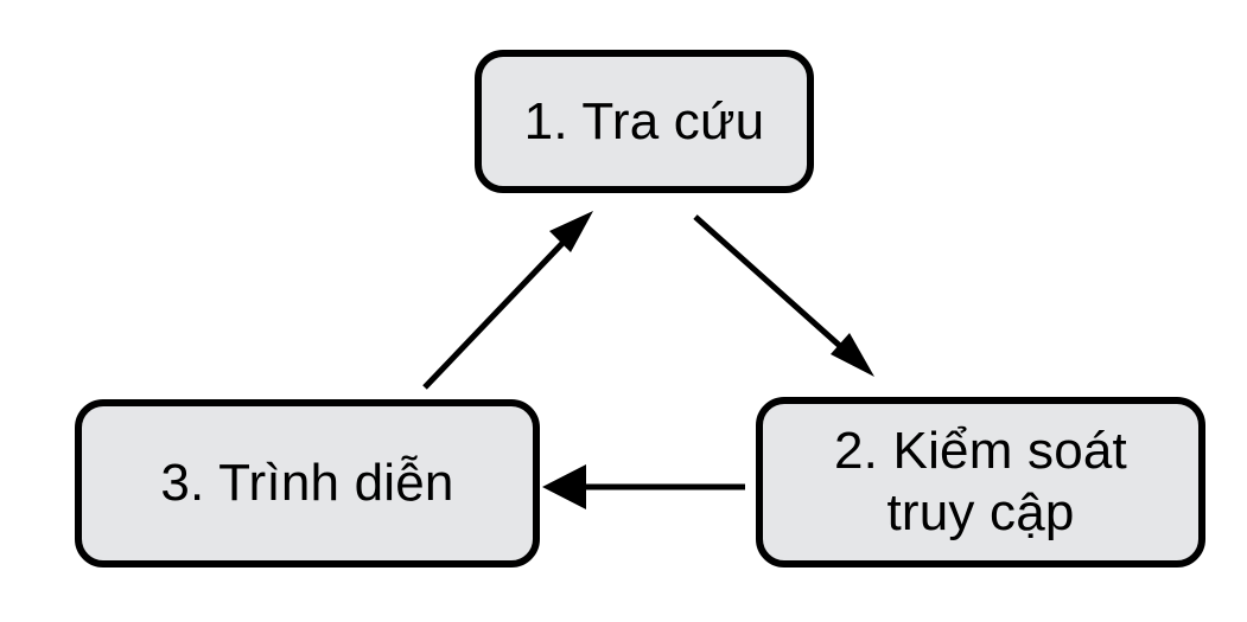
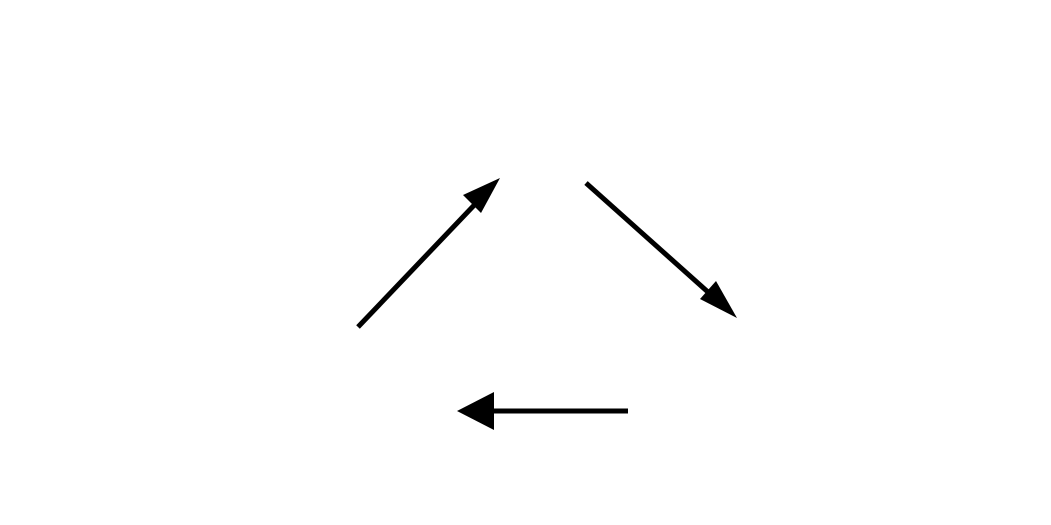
- 1. Tra cứu
- 2. Kiểm soát
- truy cập
- 3. Trình diễn
